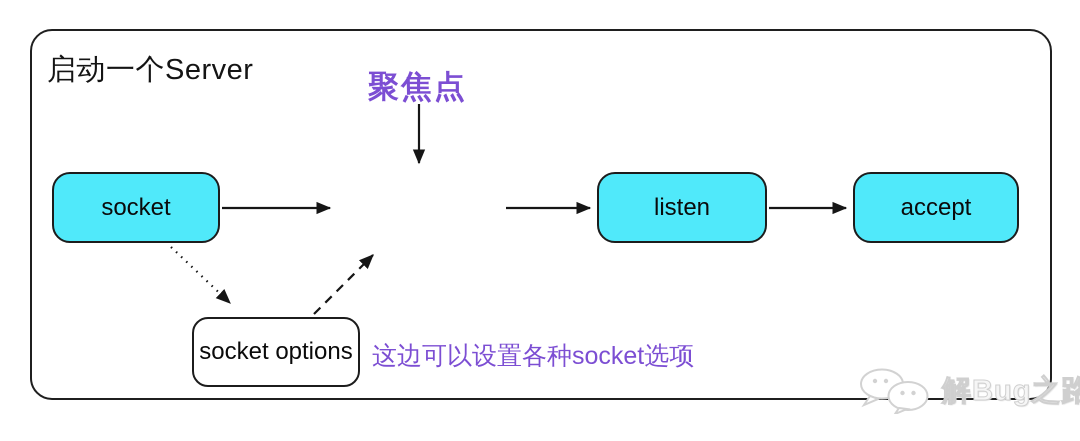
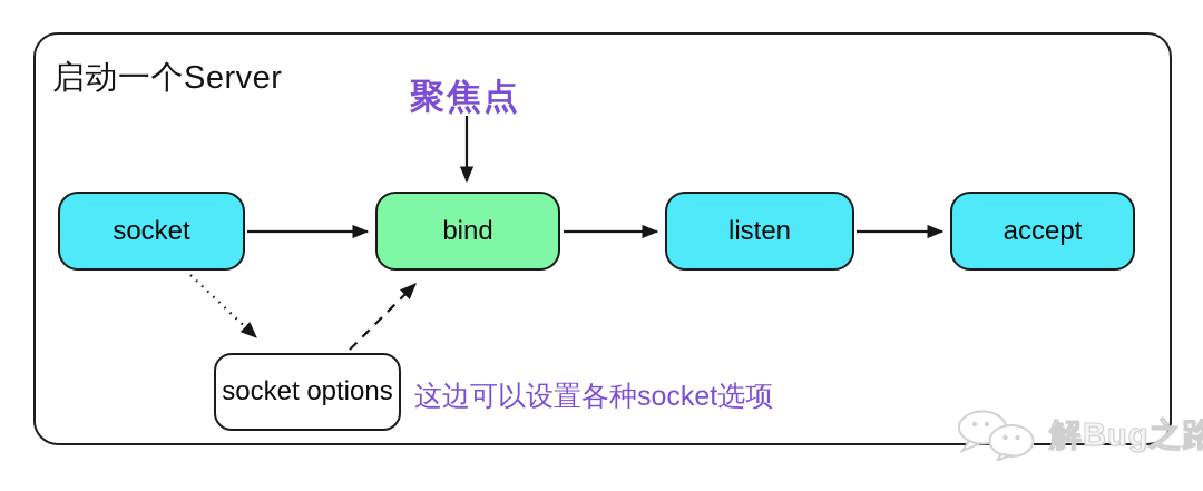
  启动一个Server
  聚焦点
  socket
+ bind
  listen
  accept
  socket options
  这边可以设置各种socket选项
  解Bug之路
